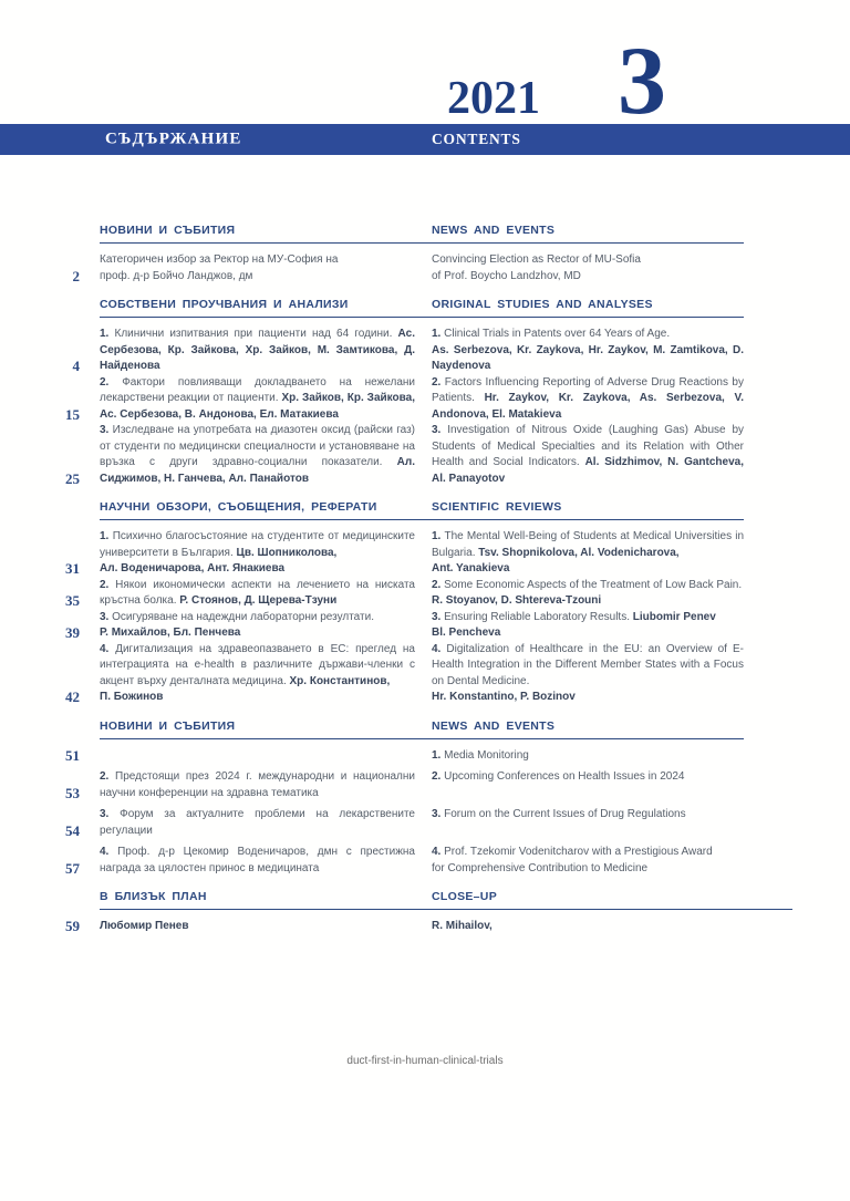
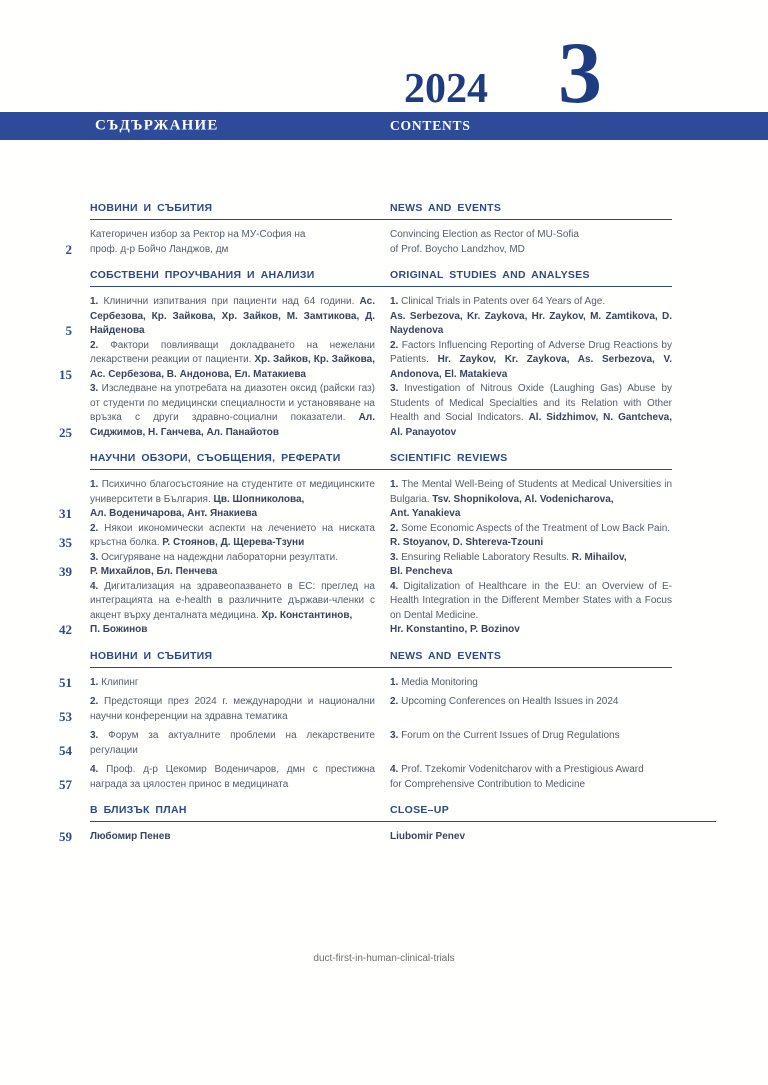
- 2021
+ 2024
  3
  СЪДЪРЖАНИЕ
  CONTENTS
  НОВИНИ И СЪБИТИЯ
  NEWS AND EVENTS
  2
  Категоричен избор за Ректор на МУ-София на
  проф. д-р Бойчо Ланджов, дм
  Convincing Election as Rector of MU-Sofia
  of Prof. Boycho Landzhov, MD
  СОБСТВЕНИ ПРОУЧВАНИЯ И АНАЛИЗИ
  ORIGINAL STUDIES AND ANALYSES
- 4
+ 5
  1. Клинични изпитвания при пациенти над 64 години. Ас. Сербезова, Кр. Зайкова, Хр. Зайков, М. Замтикова, Д. Найденова
  1. Clinical Trials in Patents over 64 Years of Age.
  As. Serbezova, Kr. Zaykova, Hr. Zaykov, M. Zamtikova, D. Naydenova
  15
  2. Фактори повлияващи докладването на нежелани лекарствени реакции от пациенти. Хр. Зайков, Кр. Зайкова, Ас. Сербезова, В. Андонова, Ел. Матакиева
  2. Factors Influencing Reporting of Adverse Drug Reactions by Patients. Hr. Zaykov, Kr. Zaykova, As. Serbezova, V. Andonova, El. Matakieva
  25
  3. Изследване на употребата на диазотен оксид (райски газ) от студенти по медицински специалности и установяване на връзка с други здравно-социални показатели. Ал. Сиджимов, Н. Ганчева, Ал. Панайотов
  3. Investigation of Nitrous Oxide (Laughing Gas) Abuse by Students of Medical Specialties and its Relation with Other Health and Social Indicators. Al. Sidzhimov, N. Gantcheva, Al. Panayotov
  НАУЧНИ ОБЗОРИ, СЪОБЩЕНИЯ, РЕФЕРАТИ
  SCIENTIFIC REVIEWS
  31
  1. Психично благосъстояние на студентите от медицинските университети в България. Цв. Шопниколова,
  Ал. Воденичарова, Ант. Янакиева
  1. The Mental Well-Being of Students at Medical Universities in Bulgaria. Tsv. Shopnikolova, Al. Vodenicharova,
  Ant. Yanakieva
  35
  2. Някои икономически аспекти на лечението на ниската кръстна болка. Р. Стоянов, Д. Щерева-Тзуни
  2. Some Economic Aspects of the Treatment of Low Back Pain.
  R. Stoyanov, D. Shtereva-Tzouni
  39
  3. Осигуряване на надеждни лабораторни резултати.
  Р. Михайлов, Бл. Пенчева
- 3. Ensuring Reliable Laboratory Results. Liubomir Penev
+ 3. Ensuring Reliable Laboratory Results. R. Mihailov,
  Bl. Pencheva
  42
  4. Дигитализация на здравеопазването в ЕС: преглед на интеграцията на e-health в различните държави-членки с акцент върху денталната медицина. Хр. Константинов,
  П. Божинов
  4. Digitalization of Healthcare in the EU: an Overview of E-Health Integration in the Different Member States with a Focus on Dental Medicine.
  Hr. Konstantino, P. Bozinov
  НОВИНИ И СЪБИТИЯ
  NEWS AND EVENTS
  51
+ 1. Клипинг
  1. Media Monitoring
  53
  2. Предстоящи през 2024 г. международни и национални научни конференции на здравна тематика
  2. Upcoming Conferences on Health Issues in 2024
  54
  3. Форум за актуалните проблеми на лекарствените регулации
  3. Forum on the Current Issues of Drug Regulations
  57
  4. Проф. д-р Цекомир Воденичаров, дмн с престижна награда за цялостен принос в медицината
  4. Prof. Tzekomir Vodenitcharov with a Prestigious Award
  for Comprehensive Contribution to Medicine
  В БЛИЗЪК ПЛАН
  CLOSE–UP
  59
  Любомир Пенев
- R. Mihailov,
+ Liubomir Penev
  duct-first-in-human-clinical-trials
